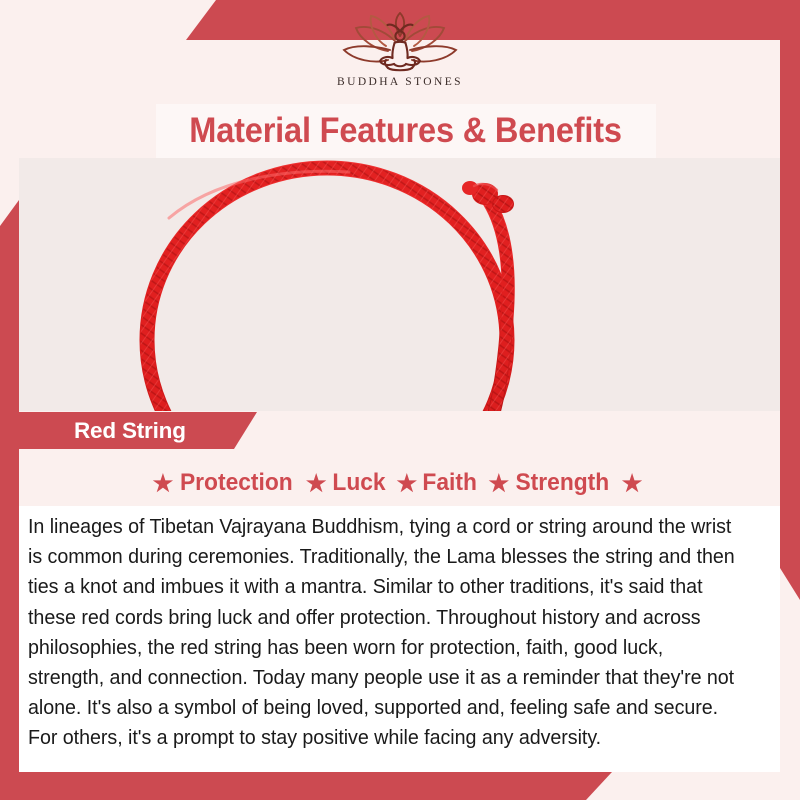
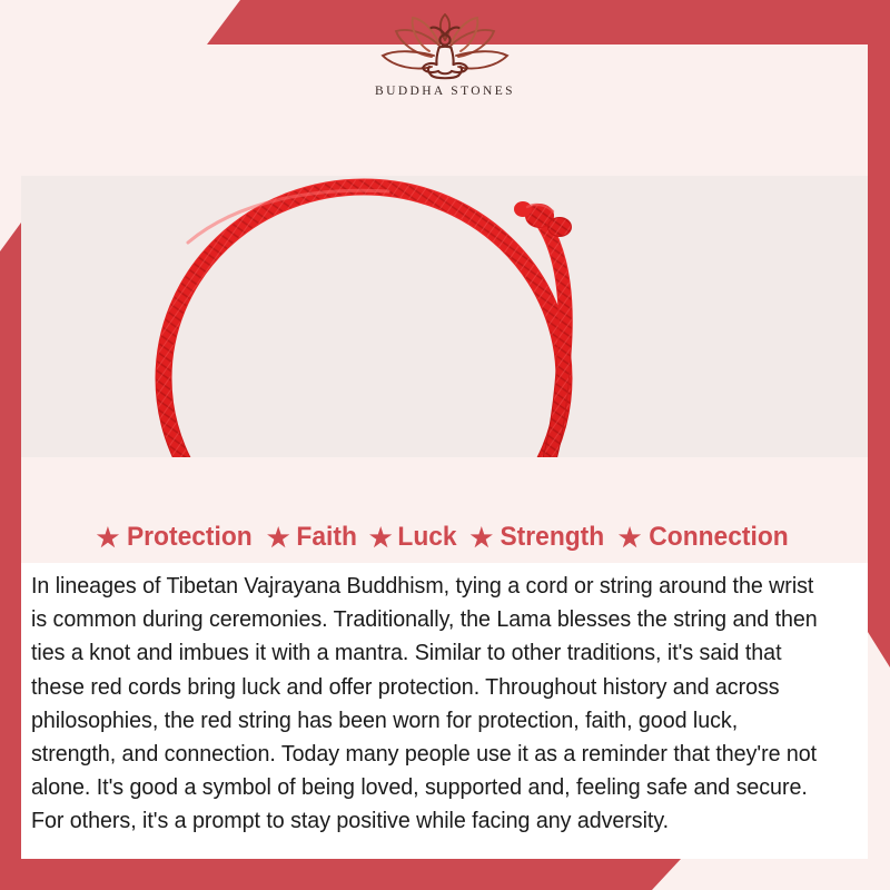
  BUDDHA STONES
- Material Features & Benefits
- Red String
  ★
  Protection
  ★
- Luck
+ Faith
  ★
- Faith
+ Luck
  ★
  Strength
  ★
+ Connection
- In lineages of Tibetan Vajrayana Buddhism, tying a cord or string around the wrist is common during ceremonies. Traditionally, the Lama blesses the string and then ties a knot and imbues it with a mantra. Similar to other traditions, it's said that these red cords bring luck and offer protection. Throughout history and across philosophies, the red string has been worn for protection, faith, good luck, strength, and connection. Today many people use it as a reminder that they're not alone. It's also a symbol of being loved, supported and, feeling safe and secure. For others, it's a prompt to stay positive while facing any adversity.
+ In lineages of Tibetan Vajrayana Buddhism, tying a cord or string around the wrist is common during ceremonies. Traditionally, the Lama blesses the string and then ties a knot and imbues it with a mantra. Similar to other traditions, it's said that these red cords bring luck and offer protection. Throughout history and across philosophies, the red string has been worn for protection, faith, good luck, strength, and connection. Today many people use it as a reminder that they're not alone. It's good a symbol of being loved, supported and, feeling safe and secure. For others, it's a prompt to stay positive while facing any adversity.
